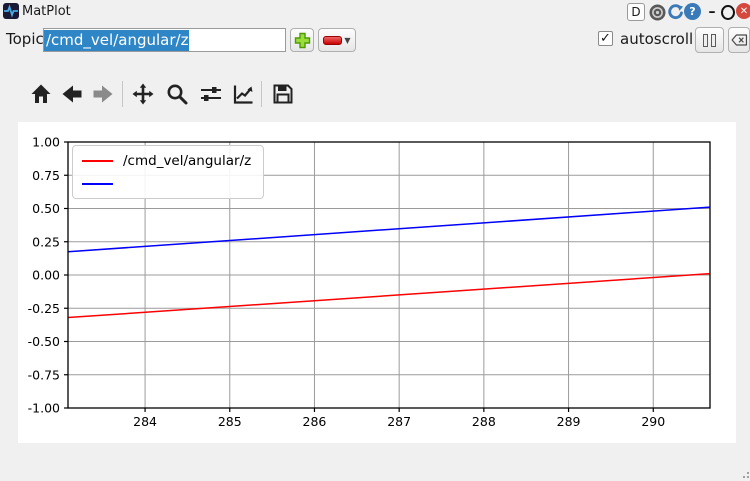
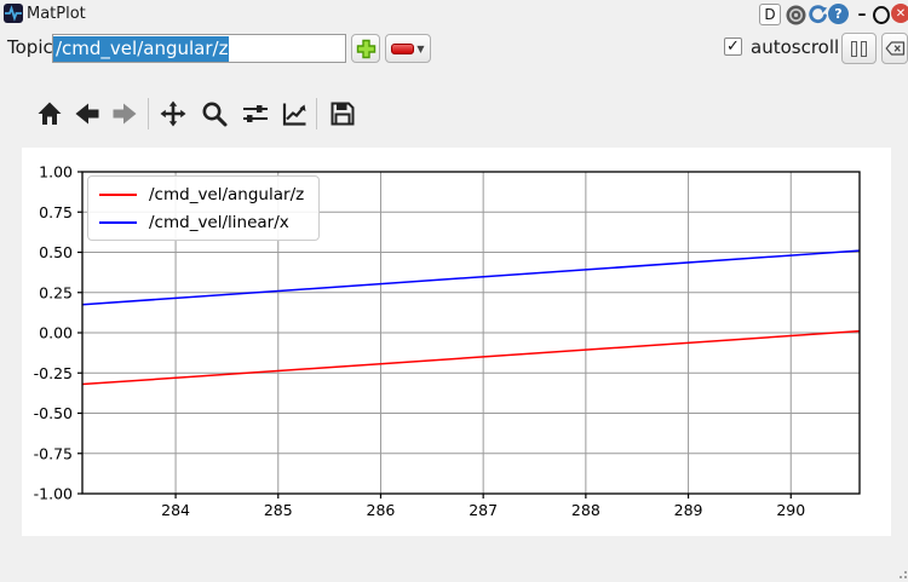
  MatPlot
  D
  ?
  –
  ✕
  Topic
  /cmd_vel/angular/z
  ▼
  ✓
  autoscroll
  284
  285
  286
  287
  288
  289
  290
  1.00
  0.75
  0.50
  0.25
  0.00
  -0.25
  -0.50
  -0.75
  -1.00
  /cmd_vel/angular/z
+ /cmd_vel/linear/x
